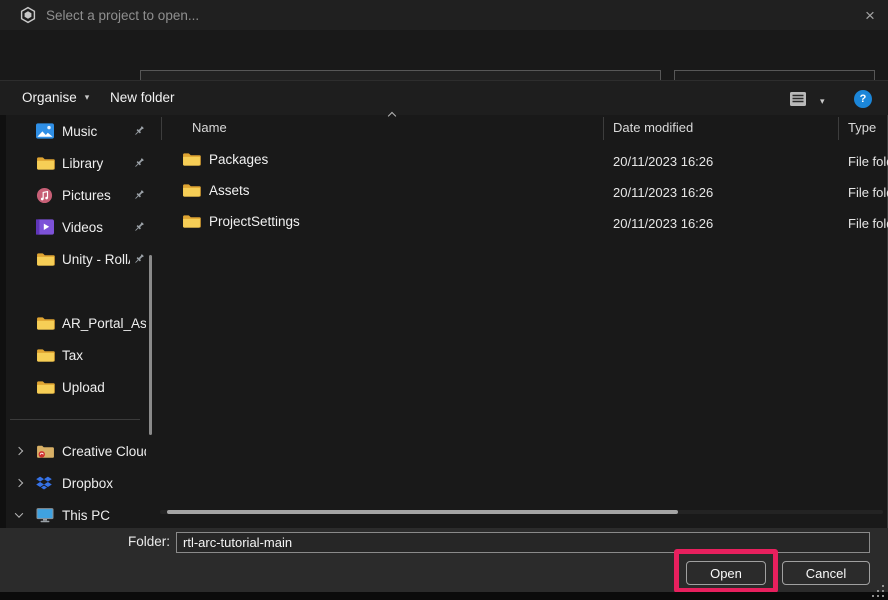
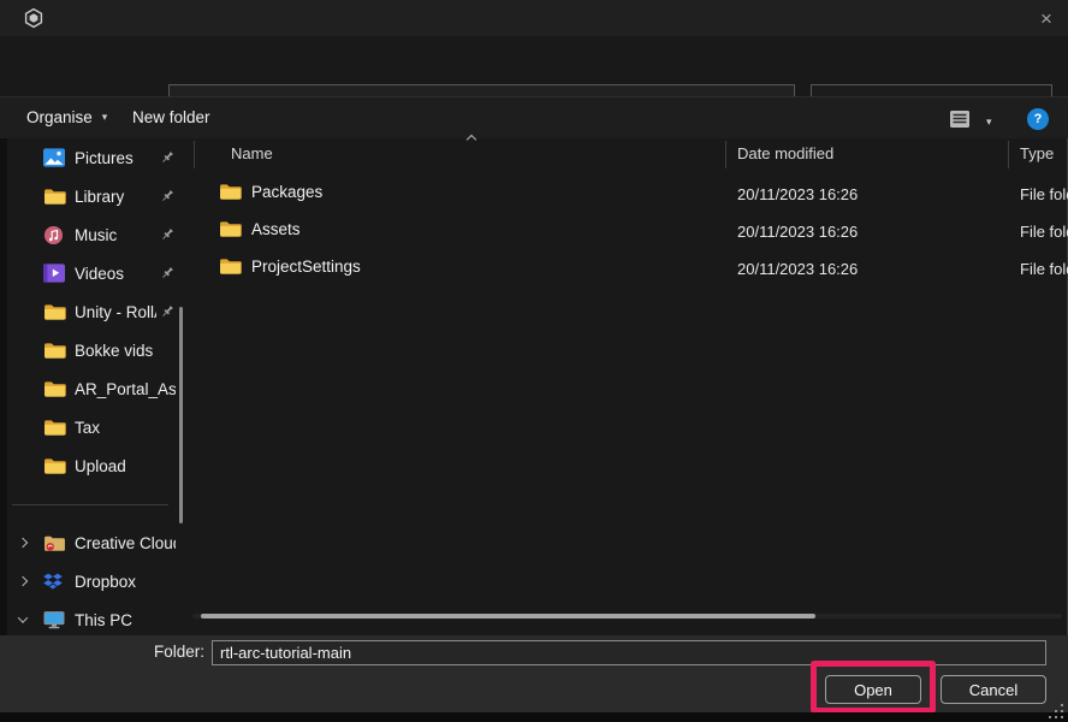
- Select a project to open...
  ×
  Organise
  ▾
  New folder
  ▾
  ?
- Music
+ Pictures
  Library
- Pictures
+ Music
  Videos
  Unity - Roll
+ Bokke vids
  AR_Portal_As
  Tax
  Upload
  Creative Clou
  Dropbox
  This PC
  Name
  Date modified
  Type
  Packages
  20/11/2023 16:26
  File fol
  Assets
  20/11/2023 16:26
  File fol
  ProjectSettings
  20/11/2023 16:26
  File fol
  Folder:
  rtl-arc-tutorial-main
  Open
  Cancel
